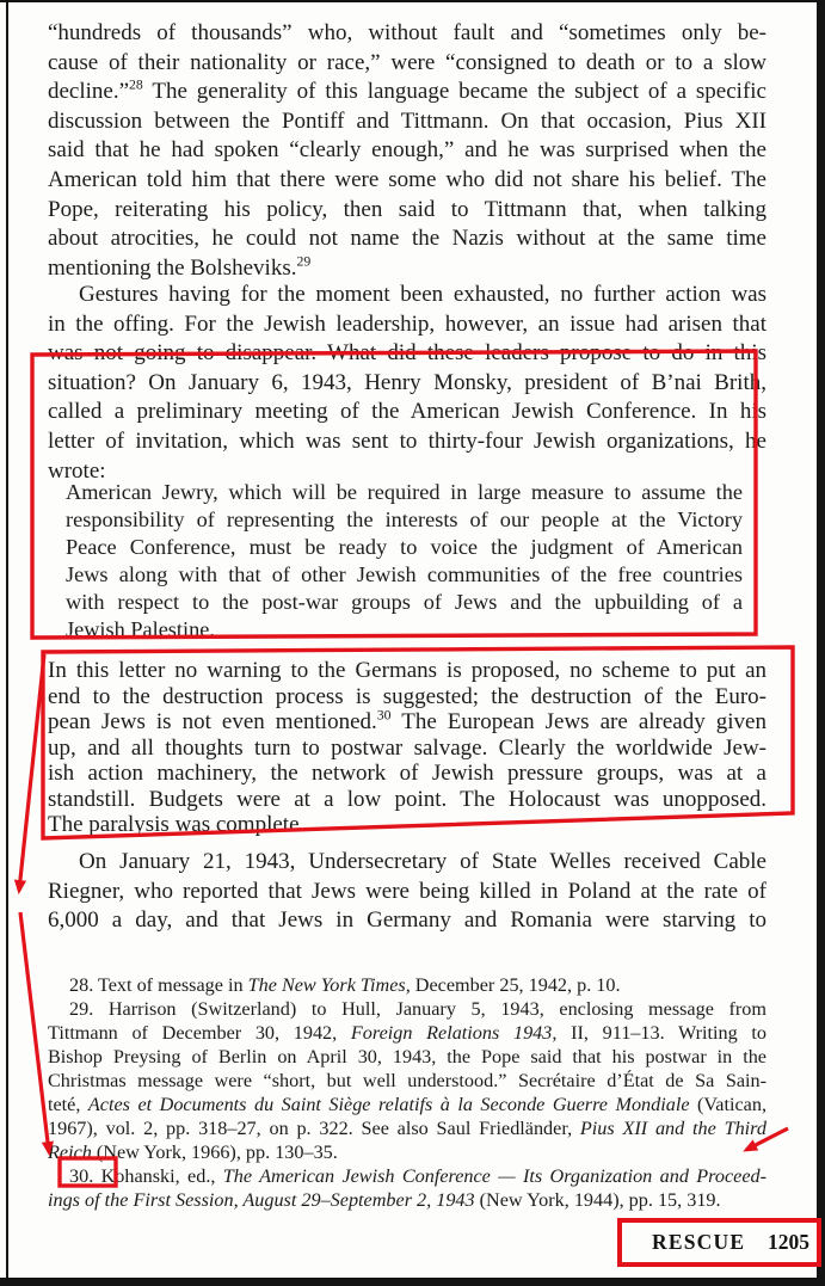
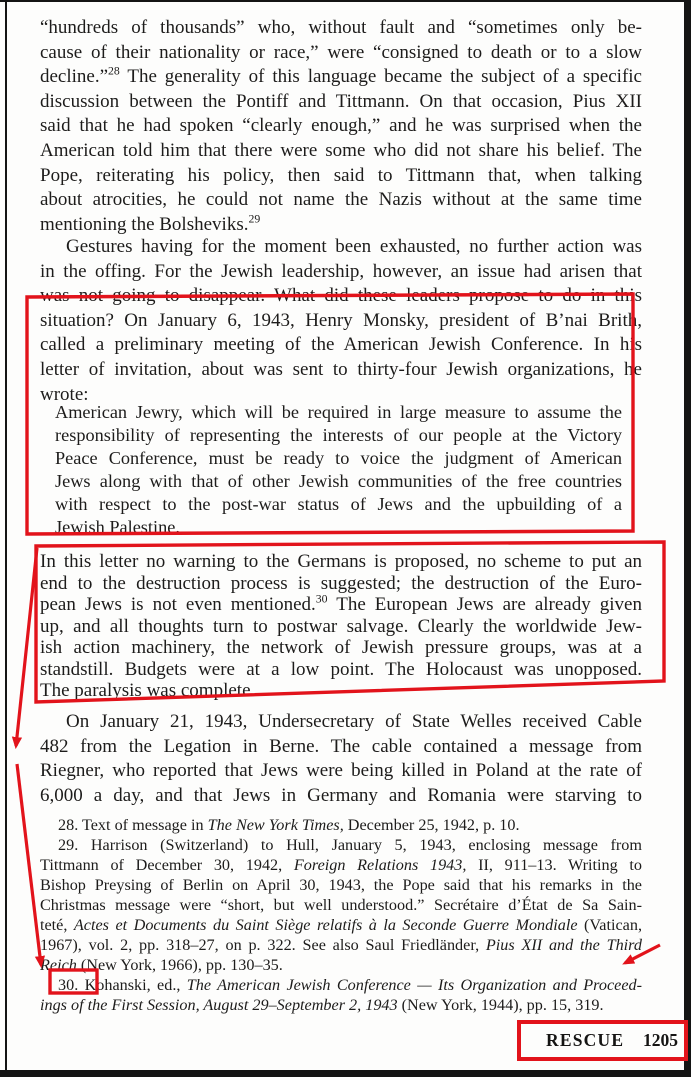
  “hundreds of thousands” who, without fault and “sometimes only be-
  cause of their nationality or race,” were “consigned to death or to a slow
  decline.”28 The generality of this language became the subject of a specific
  discussion between the Pontiff and Tittmann. On that occasion, Pius XII
  said that he had spoken “clearly enough,” and he was surprised when the
  American told him that there were some who did not share his belief. The
  Pope, reiterating his policy, then said to Tittmann that, when talking
  about atrocities, he could not name the Nazis without at the same time
  mentioning the Bolsheviks.29
  Gestures having for the moment been exhausted, no further action was
  in the offing. For the Jewish leadership, however, an issue had arisen that
  situation? On January 6, 1943, Henry Monsky, president of B’nai Brit,
  called a preliminary meeting of the American Jewish Conference. In hs
- letter of invitation, which was sent to thirty-four Jewish organizations, he
+ letter of invitation, about was sent to thirty-four Jewish organizations, he
  wrote:
  American Jewry, which will be required in large measure to assume the
  responsibility of representing the interests of our people at the Victory
  Peace Conference, must be ready to voice the judgment of American
  Jews along with that of other Jewish communities of the free countries
- with respect to the post-war groups of Jews and the upbuilding of a
+ with respect to the post-war status of Jews and the upbuilding of a
  Jewish Palestine.
  In this letter no warning to the Germans is proposed, no scheme to put an
  end to the destruction process is suggested; the destruction of the Euro-
  pean Jews is not even mentioned.30 The European Jews are already given
  up, and all thoughts turn to postwar salvage. Clearly the worldwide Jew-
  ish action machinery, the network of Jewish pressure groups, was at a
  standstill. Budgets were at a low point. The Holocaust was unopposed.
  The paralysis was complete.
  On January 21, 1943, Undersecretary of State Welles received Cable
+ 482 from the Legation in Berne. The cable contained a message from
  Riegner, who reported that Jews were being killed in Poland at the rate of
  6,000 a day, and that Jews in Germany and Romania were starving to
  28. Text of message in The New York Times, December 25, 1942, p. 10.
  29. Harrison (Switzerland) to Hull, January 5, 1943, enclosing message from
  Tittmann of December 30, 1942, Foreign Relations 1943, II, 911–13. Writing to
- Bishop Preysing of Berlin on April 30, 1943, the Pope said that his postwar in the
+ Bishop Preysing of Berlin on April 30, 1943, the Pope said that his remarks in the
  Christmas message were “short, but well understood.” Secrétaire d’État de Sa Sain-
  teté, Actes et Documents du Saint Siège relatifs à la Seconde Guerre Mondiale (Vatican,
  1967), vol. 2, pp. 318–27, on p. 322. See also Saul Friedländer, Pius XII and the Third
  Reich (New York, 1966), pp. 130–35.
  30. Kohanski, ed., The American Jewish Conference — Its Organization and Proceed-
  ings of the First Session, August 29–September 2, 1943 (New York, 1944), pp. 15, 319.
  RESCUE
  1205
